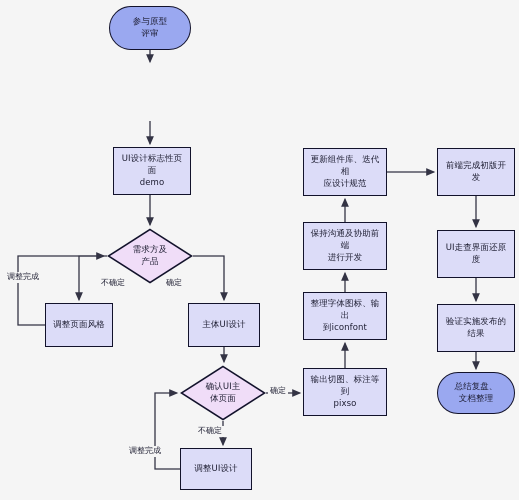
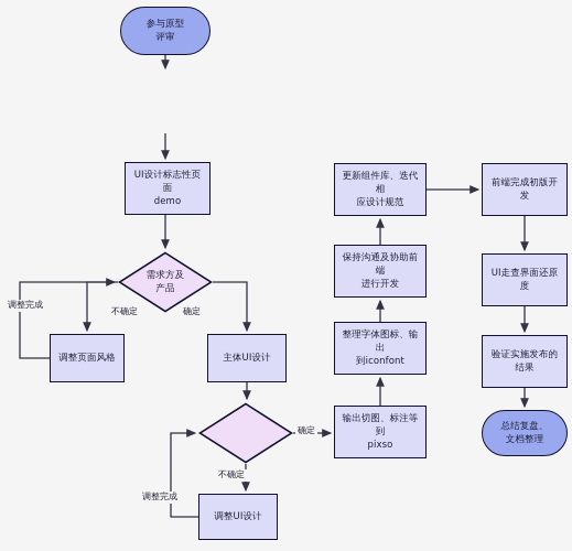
  参与原型
  评审
  UI设计标志性页面
  demo
  需求方及
  产品
  调整页面风格
  主体UI设计
- 确认UI主
- 体页面
  调整UI设计
  输出切图、标注等到
  pixso
  整理字体图标、输出
  到iconfont
  保持沟通及协助前端
  进行开发
  更新组件库、迭代相
  应设计规范
  前端完成初版开发
  UI走查界面还原度
  验证实施发布的结果
  总结复盘、
  文档整理
  不确定
  确定
  调整完成
  不确定
  确定
  调整完成
